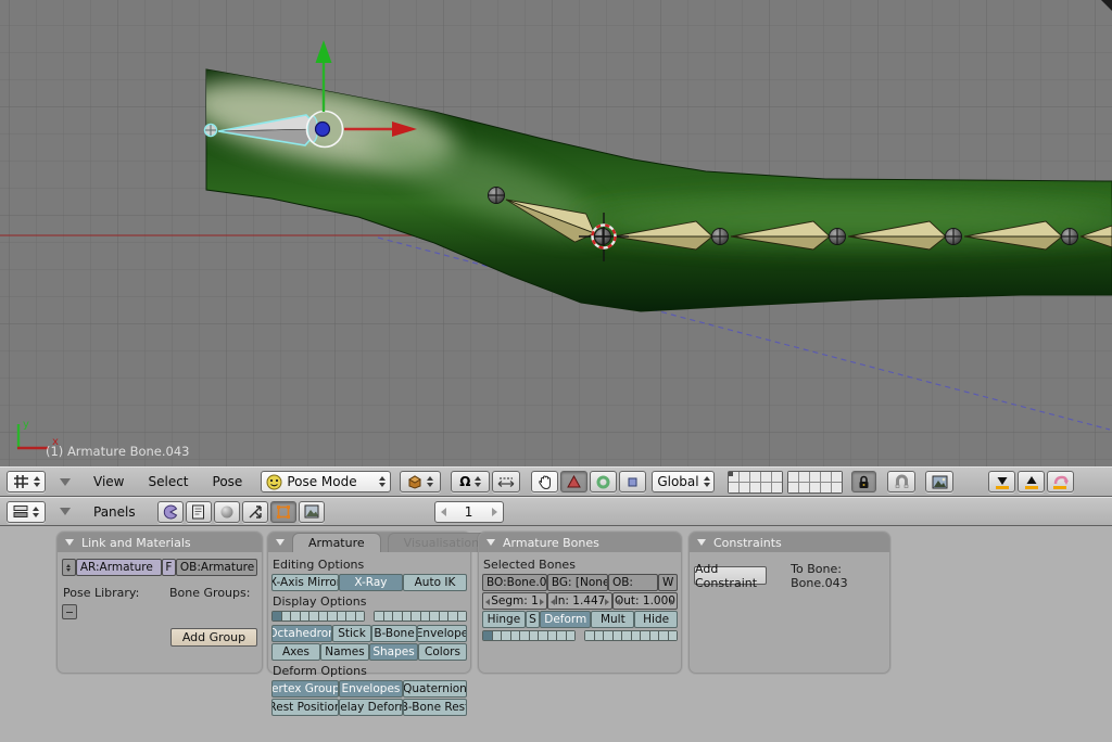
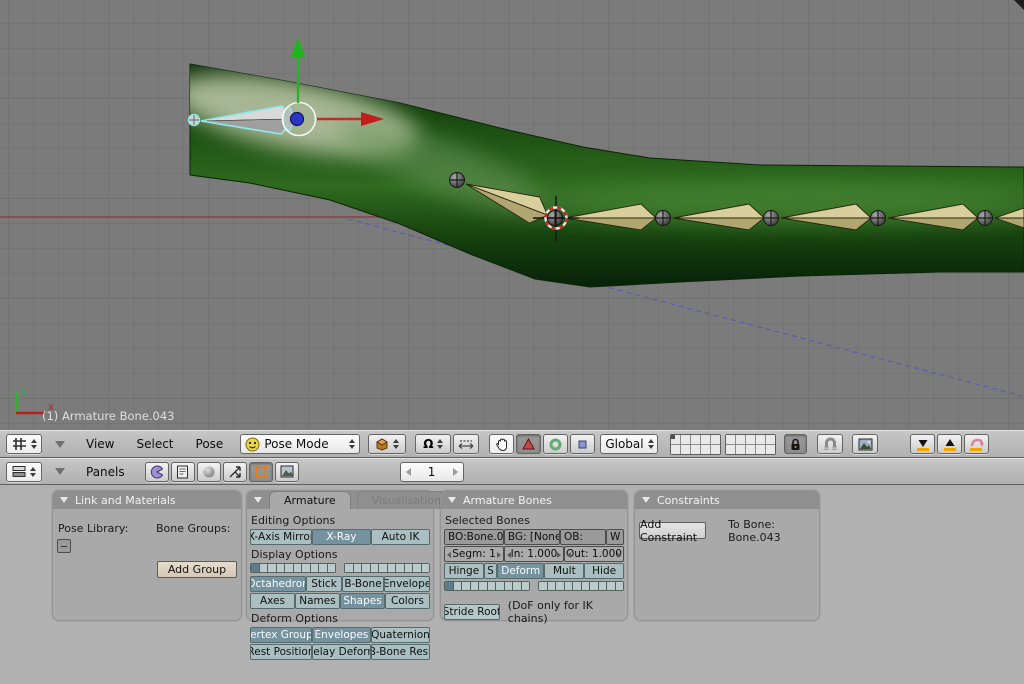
  y
  x
  (1) Armature Bone.043
  View
  Select
  Pose
  Pose Mode
  Ω
  Global
  Panels
  1
  Link and Materials
- AR:Armature
- F
- OB:Armature
  Pose Library:
  Bone Groups:
  Add Group
  Armature
  Visualisation
  Editing Options
  X-Axis Mirro
  X-Ray
  Auto IK
  Display Options
  Octahedro
  Stick
  B-Bone
  Envelope
  Axes
  Names
  Shapes
  Colors
  Deform Options
  ertex Group
  Envelopes
  Quaternion
  Rest Positio
  elay Defor
  B-Bone Res
  Armature Bones
  Selected Bones
  BO:Bone.0
  BG: [None
  OB:
  W
  Segm: 1
- In: 1.447
+ In: 1.000
  Out: 1.000
  Hinge
  S
  Deform
  Mult
  Hide
+ Stride Root
+ (DoF only for IK chains)
  Constraints
  Add Constraint
  To Bone: Bone.043
